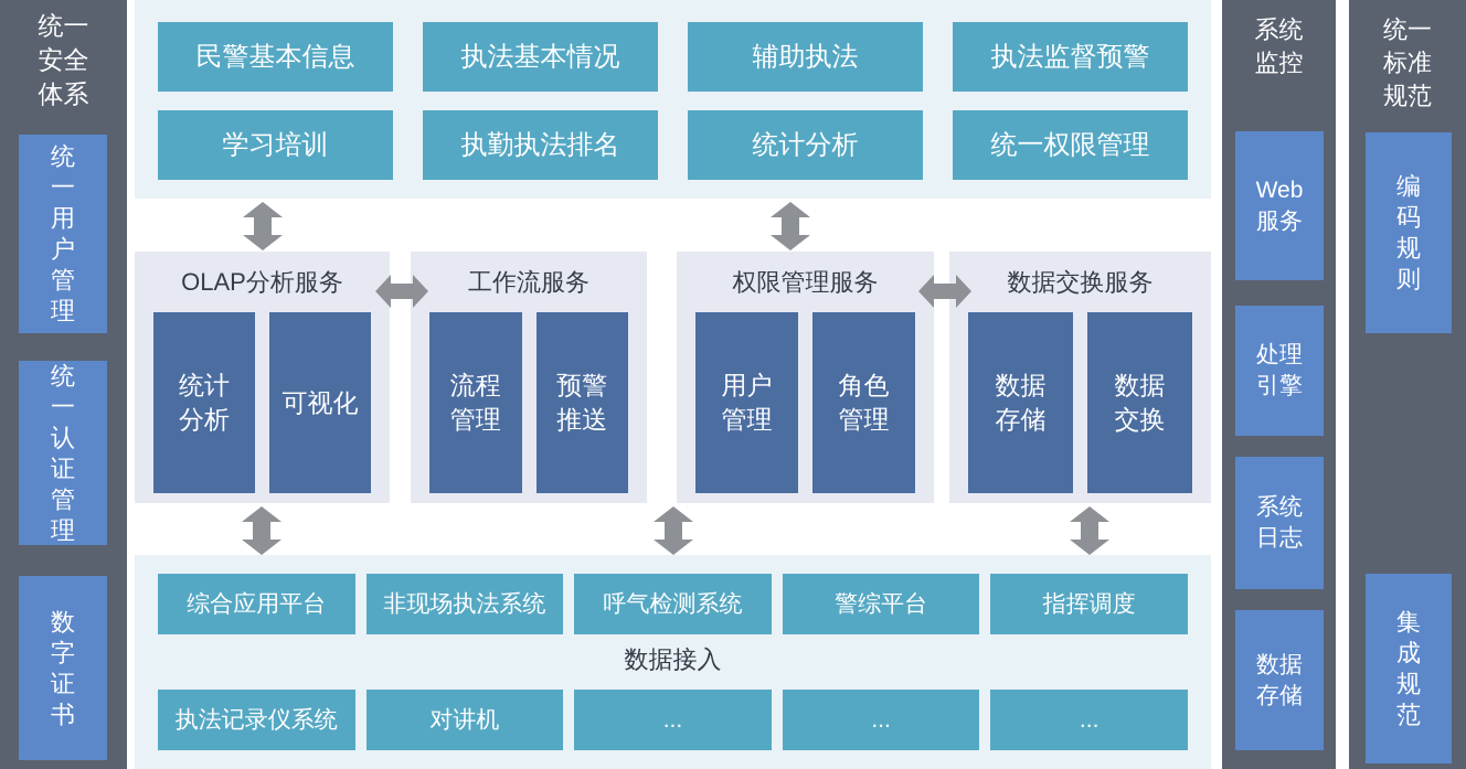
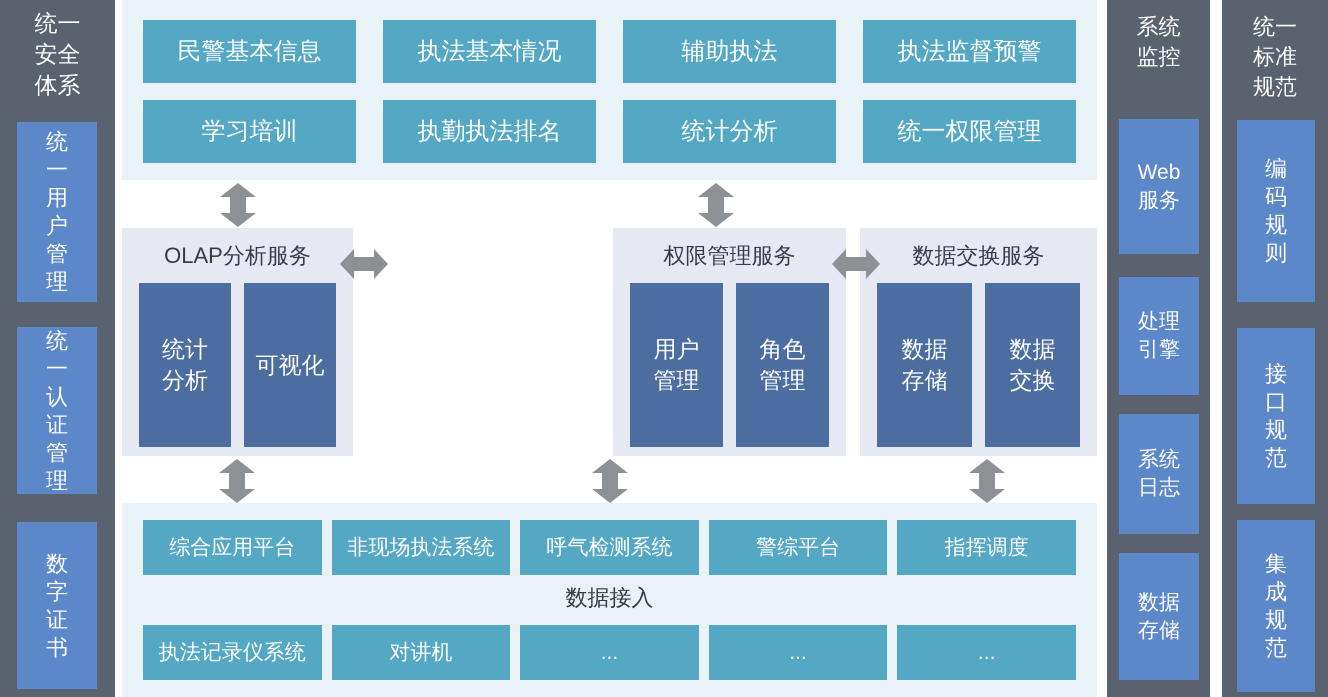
  统一安全体系
  统一用户管理
  统一认证管理
  数字证书
  民警基本信息
  执法基本情况
  辅助执法
  执法监督预警
  学习培训
  执勤执法排名
  统计分析
  统一权限管理
  OLAP分析服务
  统计分析
  可视化
- 工作流服务
- 流程管理
- 预警推送
  权限管理服务
  用户管理
  角色管理
  数据交换服务
  数据存储
  数据交换
  综合应用平台
  非现场执法系统
  呼气检测系统
  警综平台
  指挥调度
  数据接入
  执法记录仪系统
  对讲机
  ...
  ...
  ...
  系统监控
  Web服务
  处理引擎
  系统日志
  数据存储
  统一标准规范
  编码规则
+ 接口规范
  集成规范
